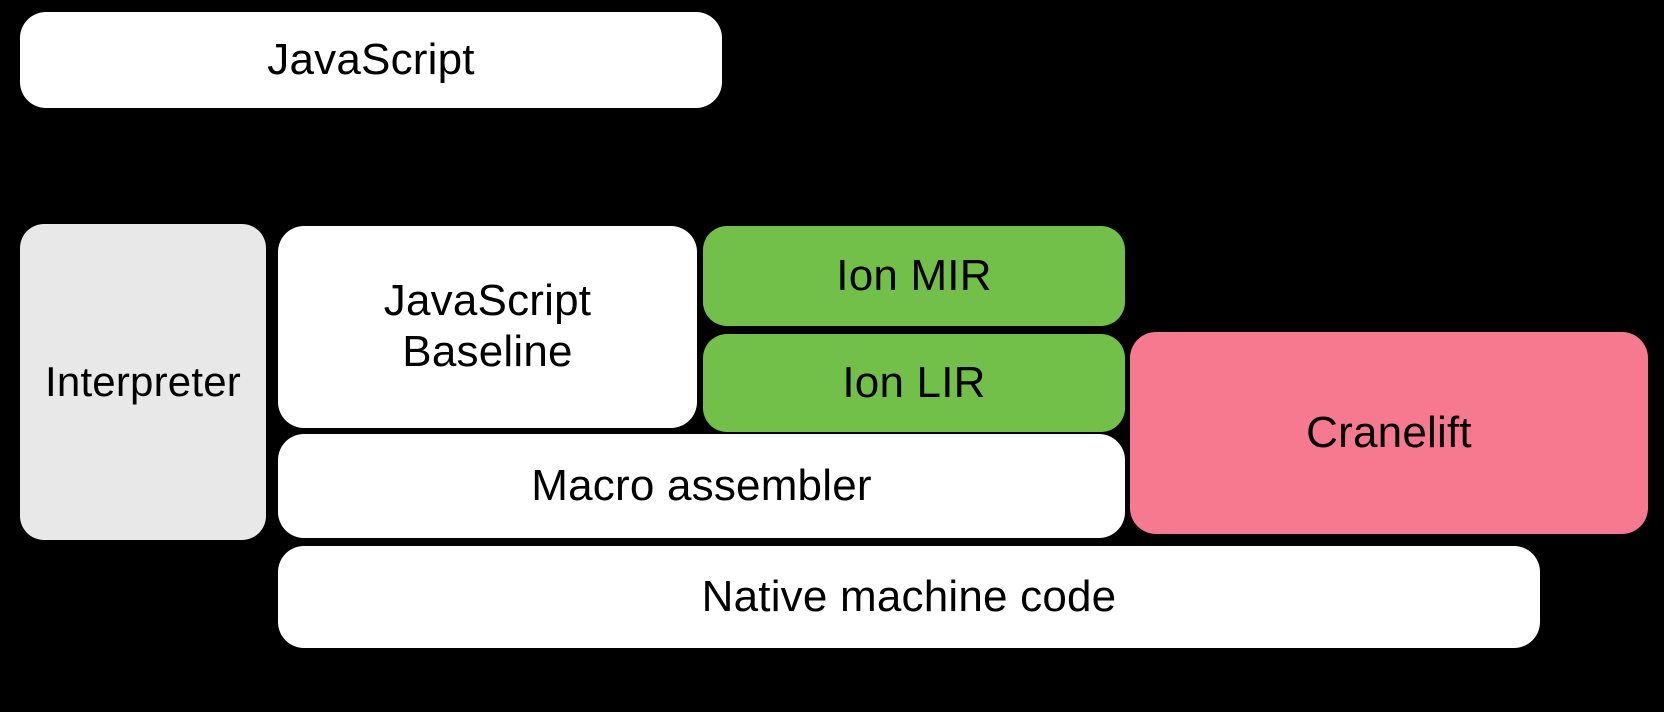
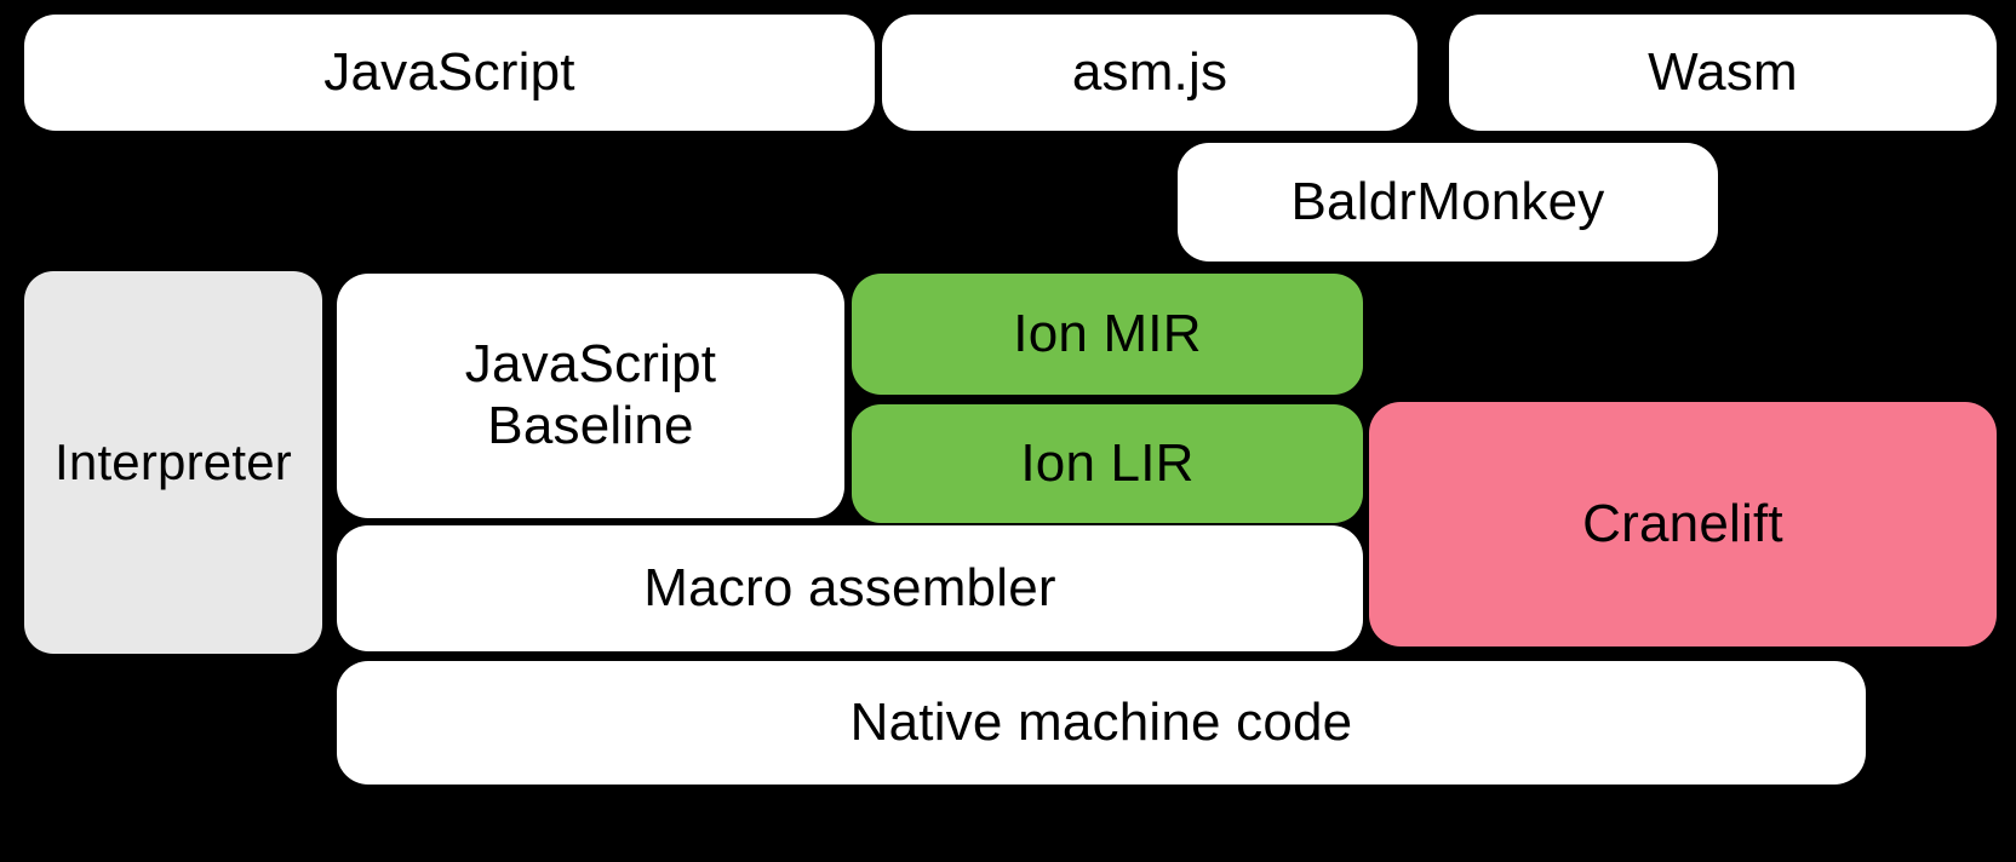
  JavaScript
+ asm.js
+ Wasm
+ BaldrMonkey
  Interpreter
  JavaScript
  Baseline
  Ion MIR
  Ion LIR
  Cranelift
  Macro assembler
  Native machine code
